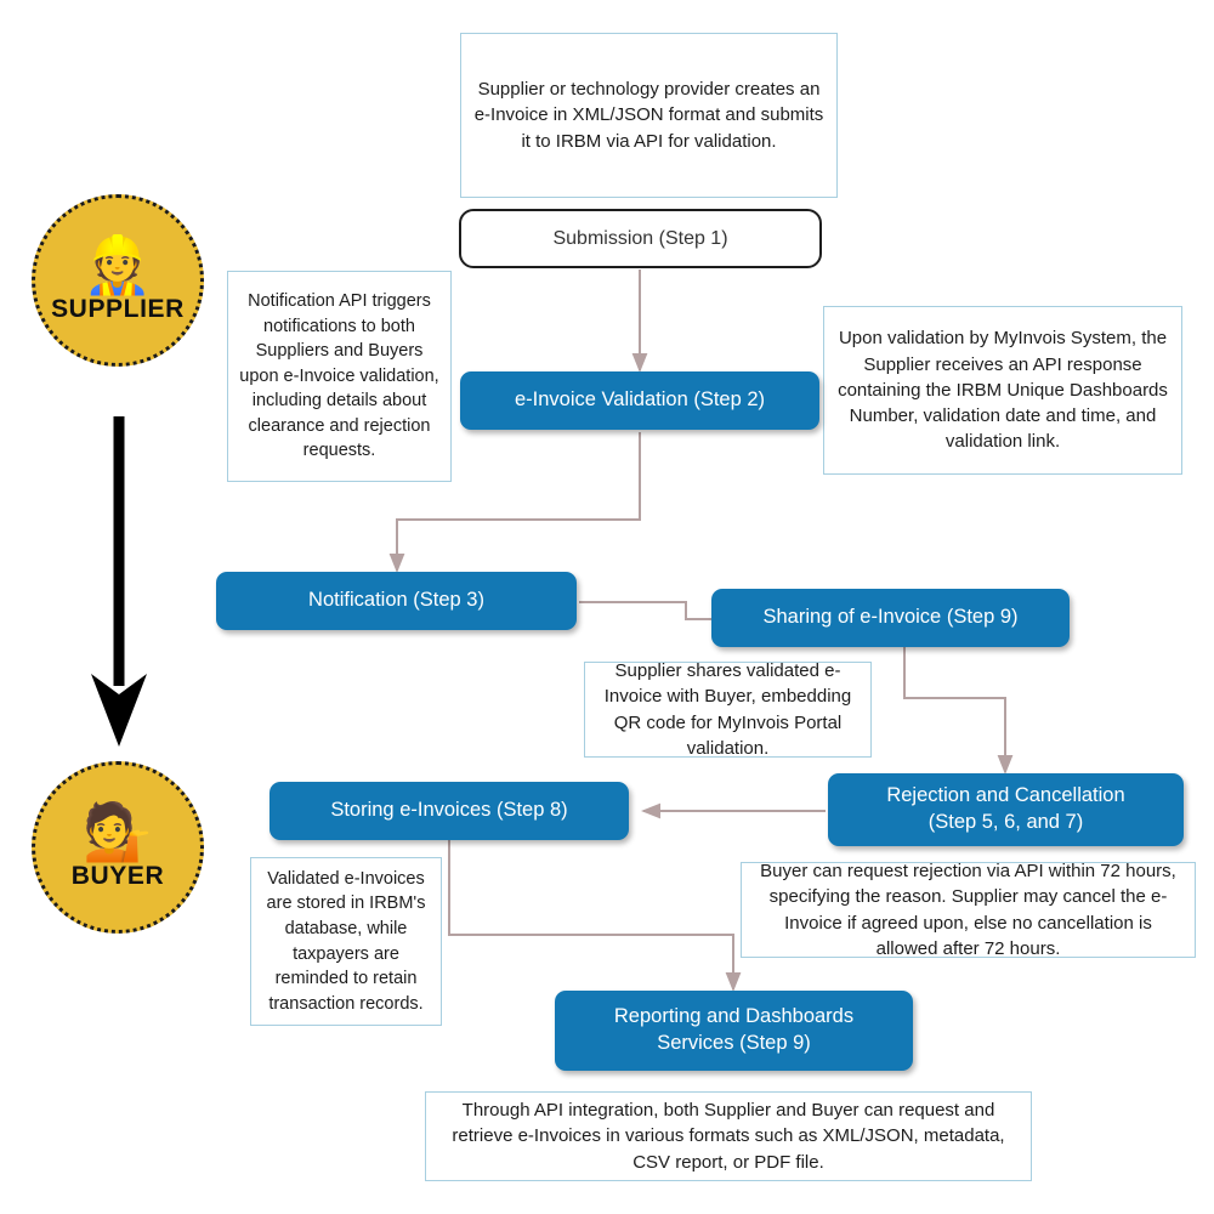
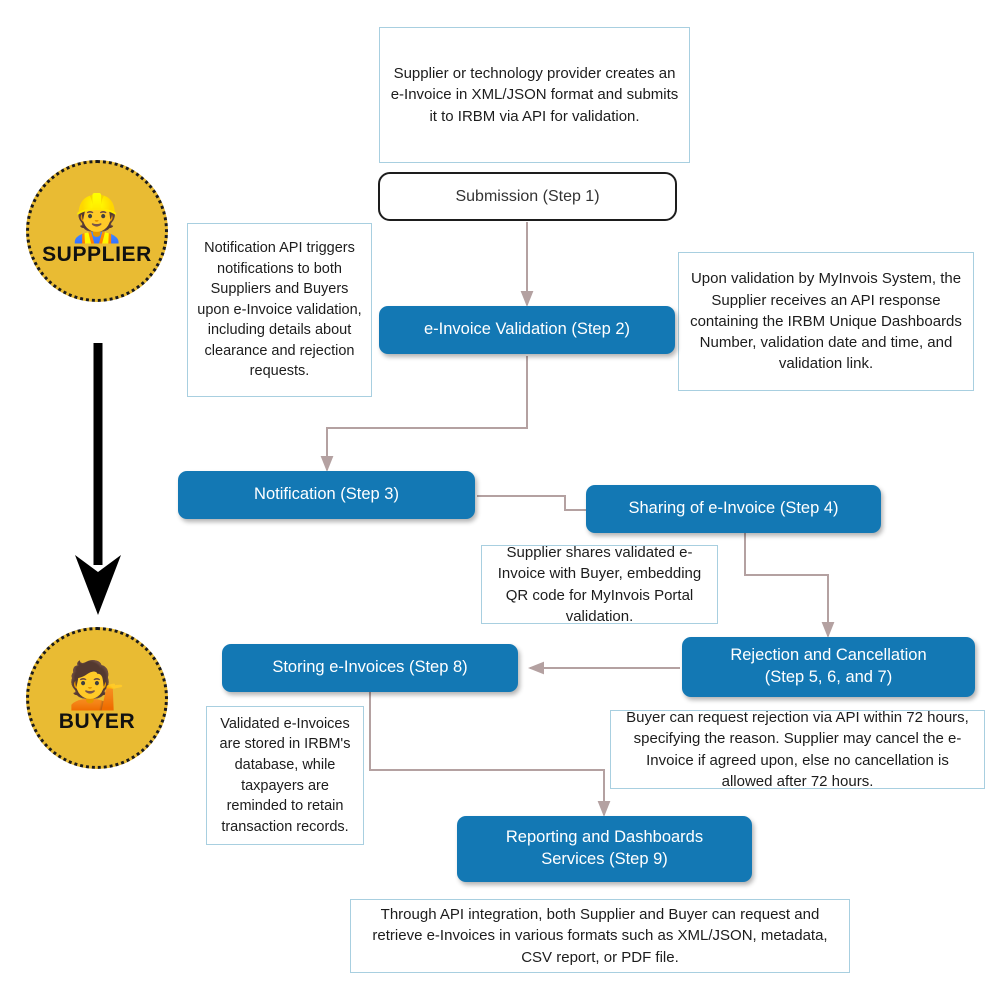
  👷
  SUPPLIER
  💁
  BUYER
  Supplier or technology provider creates an e-Invoice in XML/JSON format and submits it to IRBM via API for validation.
  Notification API triggers notifications to both Suppliers and Buyers upon e-Invoice validation, including details about clearance and rejection requests.
  Upon validation by MyInvois System, the Supplier receives an API response containing the IRBM Unique Dashboards Number, validation date and time, and validation link.
  Supplier shares validated e-Invoice with Buyer, embedding QR code for MyInvois Portal validation.
  Validated e-Invoices are stored in IRBM's database, while taxpayers are reminded to retain transaction records.
  Buyer can request rejection via API within 72 hours, specifying the reason. Supplier may cancel the e-Invoice if agreed upon, else no cancellation is allowed after 72 hours.
  Through API integration, both Supplier and Buyer can request and retrieve e-Invoices in various formats such as XML/JSON, metadata, CSV report, or PDF file.
  Submission (Step 1)
  e-Invoice Validation (Step 2)
  Notification (Step 3)
- Sharing of e-Invoice (Step 9)
+ Sharing of e-Invoice (Step 4)
  Rejection and Cancellation
  (Step 5, 6, and 7)
  Storing e-Invoices (Step 8)
  Reporting and Dashboards
  Services (Step 9)
